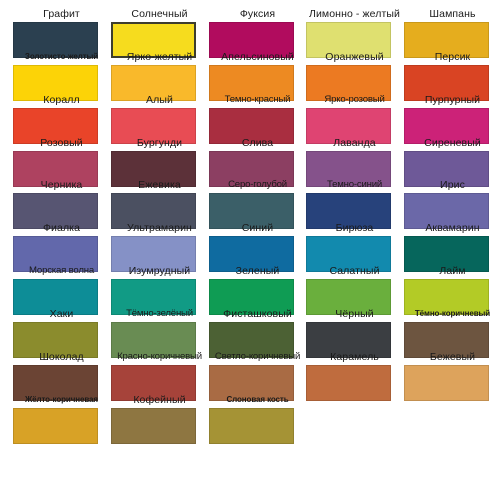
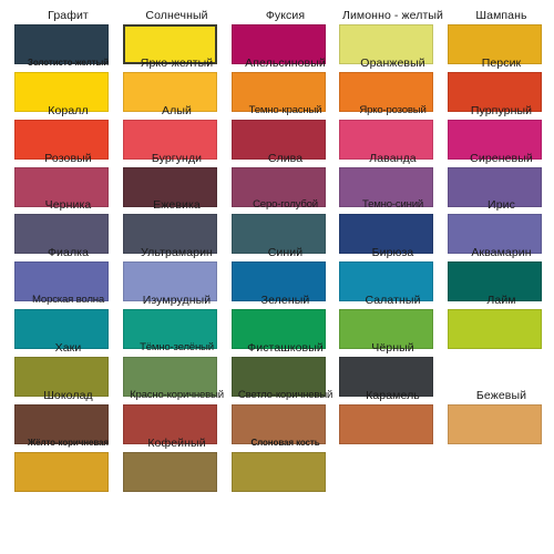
  Графит
  Солнечный
  Фуксия
  Лимонно - желтый
  Шампань
  Золотисто-желтый
  Ярко-желтый
  Апельсиновый
  Оранжевый
  Персик
  Коралл
  Алый
  Темно-красный
  Ярко-розовый
  Пурпурный
  Розовый
  Бургунди
  Слива
  Лаванда
  Сиреневый
  Черника
  Ежевика
  Серо-голубой
  Темно-синий
  Ирис
  Фиалка
  Ультрамарин
  Синий
  Бирюза
  Аквамарин
  Морская волна
  Изумрудный
  Зеленый
  Салатный
  Лайм
  Хаки
  Тёмно-зелёный
  Фисташковый
  Чёрный
- Тёмно-коричневый
  Шоколад
  Красно-коричневый
  Светло-коричневый
  Карамель
  Бежевый
  Жёлто-коричневая
  Кофейный
  Слоновая кость
